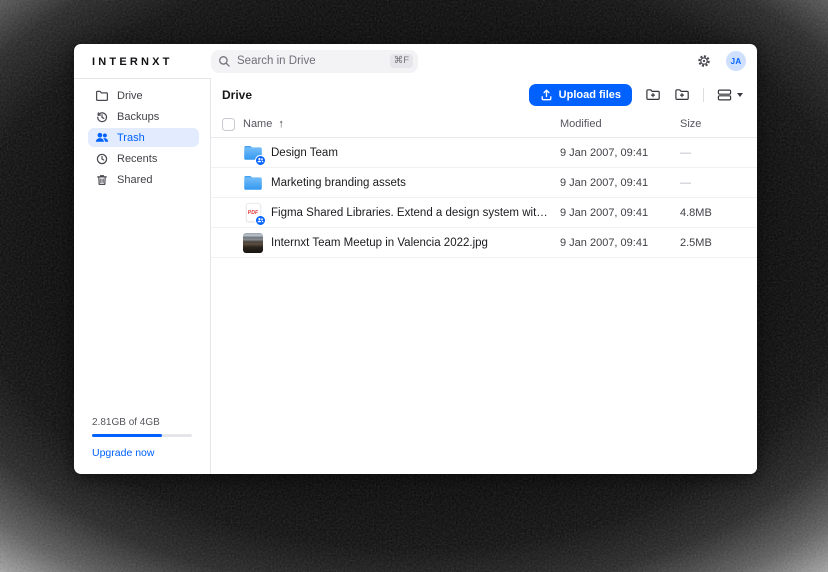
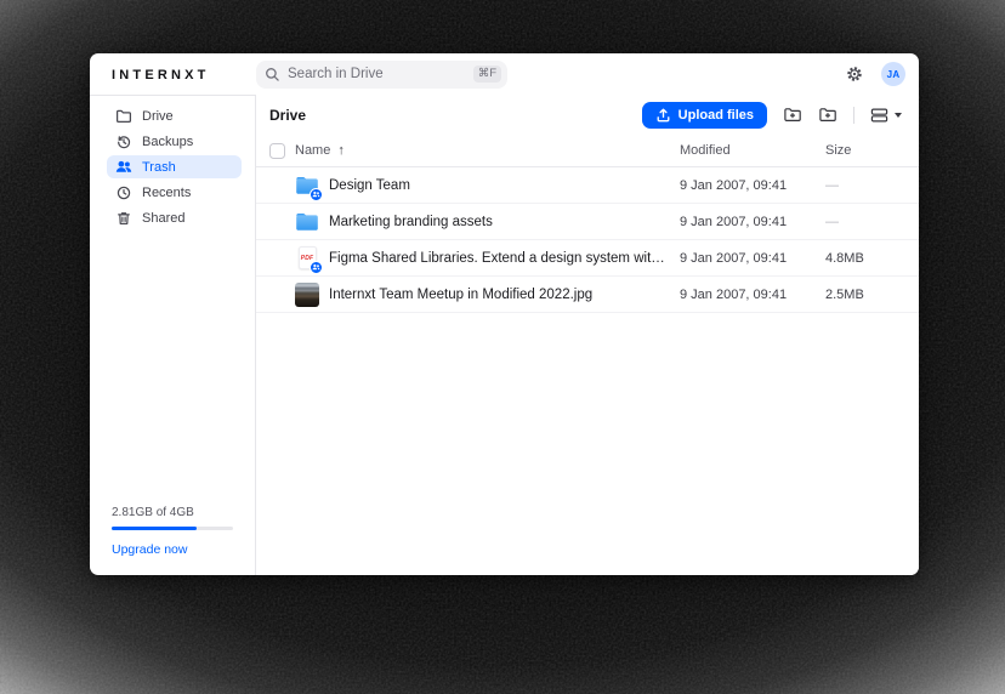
  INTERNXT
  Search in Drive
  ⌘F
  JA
  Drive
  Backups
  Trash
  Recents
  Shared
  2.81GB of 4GB
  Upgrade now
  Drive
  Upload files
  Name
  ↑
  Modified
  Size
  Design Team
  9 Jan 2007, 09:41
  —
  Marketing branding assets
  9 Jan 2007, 09:41
  —
  Figma Shared Libraries. Extend a design system with as
  9 Jan 2007, 09:41
  4.8MB
- Internxt Team Meetup in Valencia 2022.jpg
+ Internxt Team Meetup in Modified 2022.jpg
  9 Jan 2007, 09:41
  2.5MB
